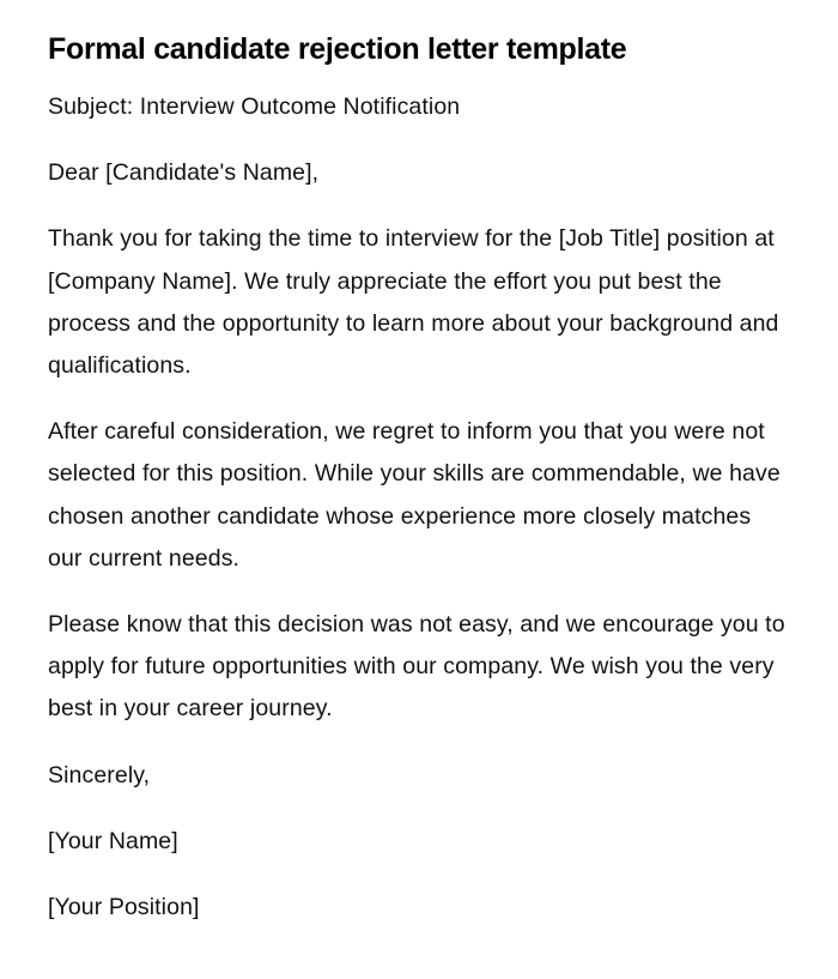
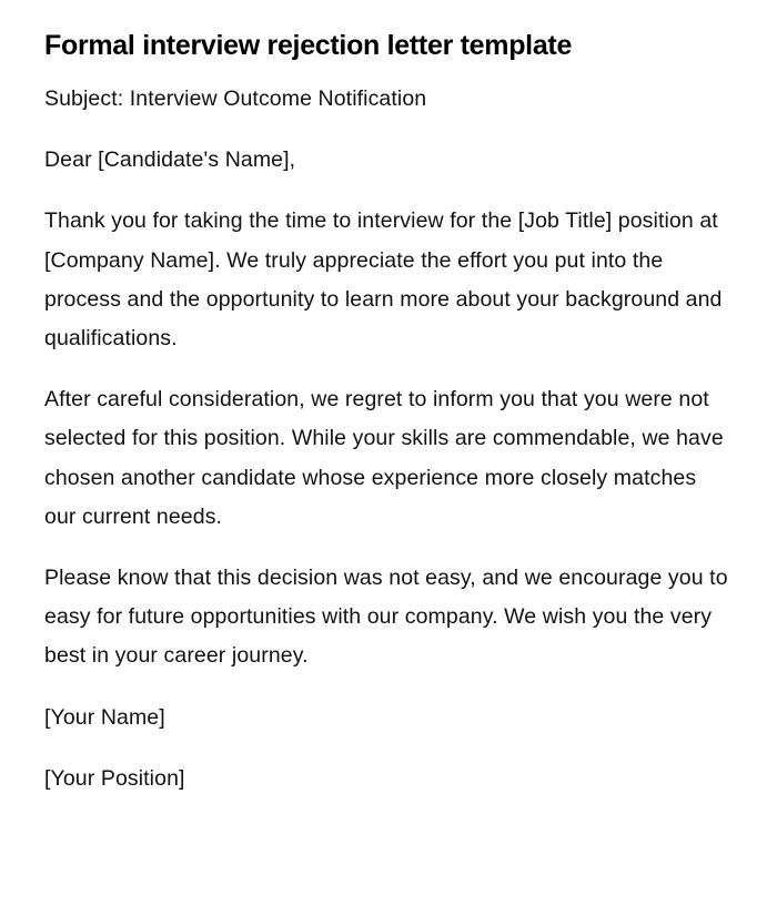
- Formal candidate rejection letter template
+ Formal interview rejection letter template
  Subject: Interview Outcome Notification
  Dear [Candidate's Name],
- Thank you for taking the time to interview for the [Job Title] position at [Company Name]. We truly appreciate the effort you put best the process and the opportunity to learn more about your background and qualifications.
+ Thank you for taking the time to interview for the [Job Title] position at [Company Name]. We truly appreciate the effort you put into the process and the opportunity to learn more about your background and qualifications.
  After careful consideration, we regret to inform you that you were not selected for this position. While your skills are commendable, we have chosen another candidate whose experience more closely matches our current needs.
- Please know that this decision was not easy, and we encourage you to apply for future opportunities with our company. We wish you the very best in your career journey.
+ Please know that this decision was not easy, and we encourage you to easy for future opportunities with our company. We wish you the very best in your career journey.
- Sincerely,
  [Your Name]
  [Your Position]
